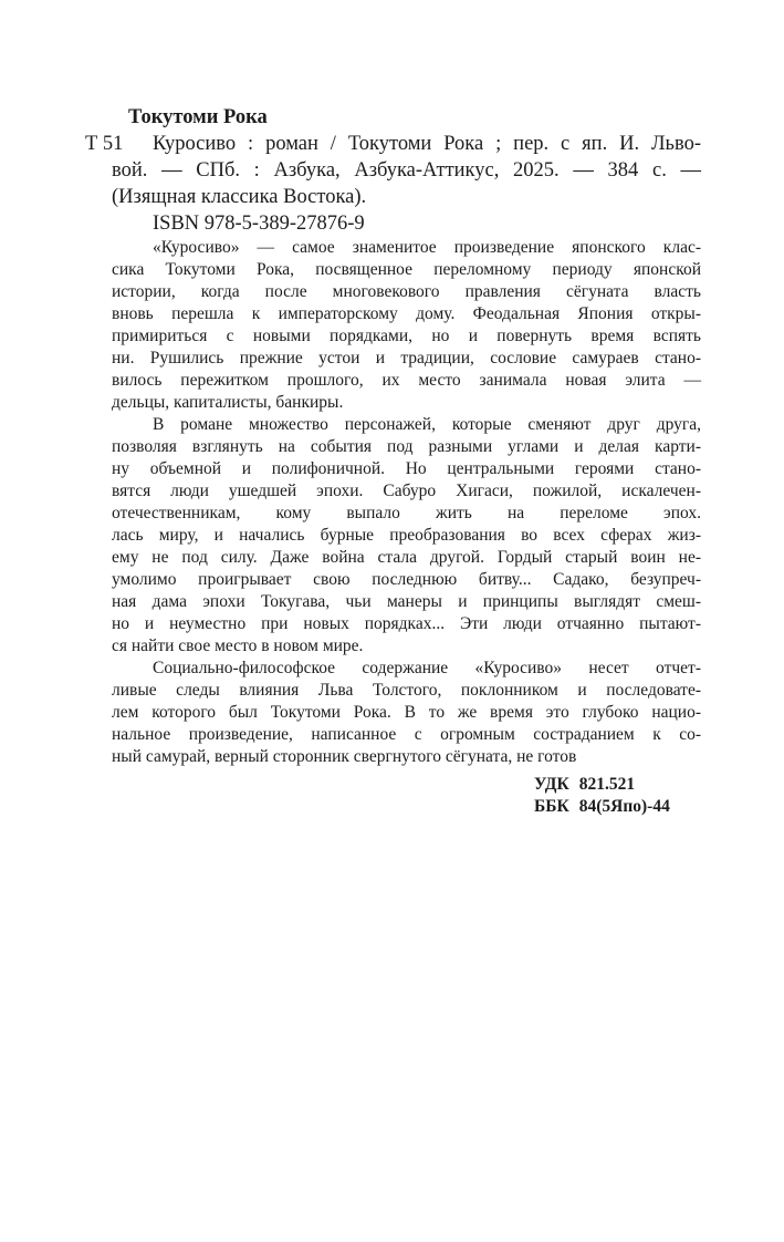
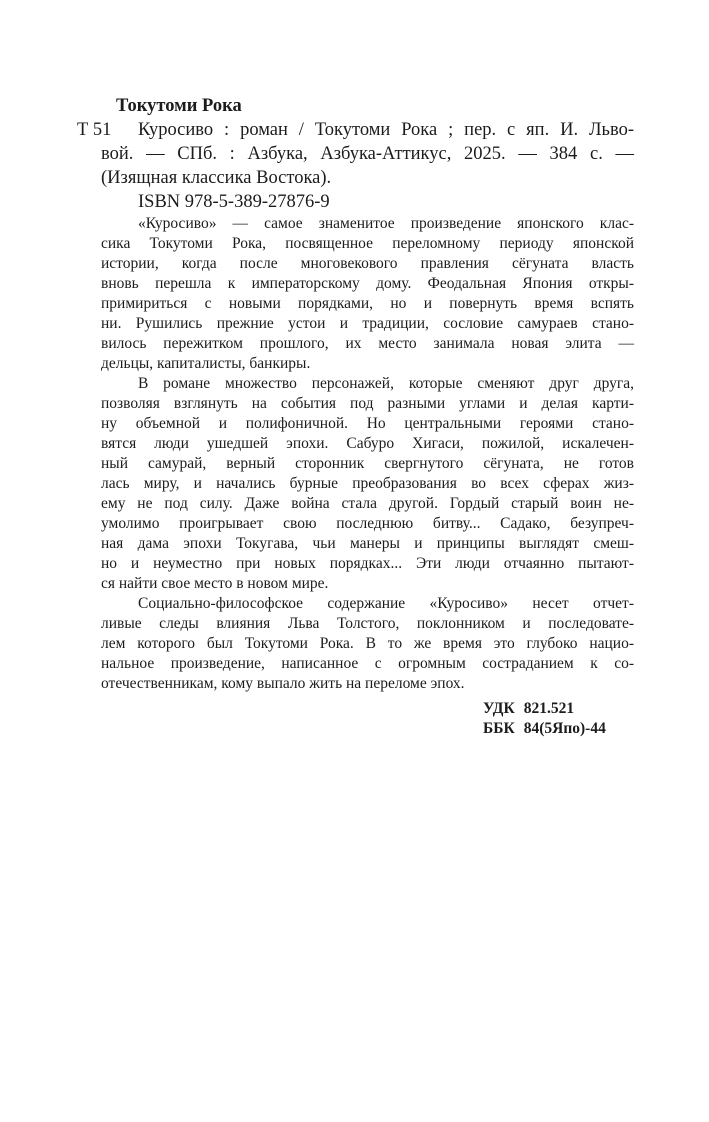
  Токутоми Рока
  Т 51
  Куросиво : роман / Токутоми Рока ; пер. с яп. И. Льво-
  вой. — СПб. : Азбука, Азбука-Аттикус, 2025. — 384 с. —
  (Изящная классика Востока).
  ISBN 978-5-389-27876-9
  «Куросиво» — самое знаменитое произведение японского клас-
  сика Токутоми Рока, посвященное переломному периоду японской
  истории, когда после многовекового правления сёгуната власть
  вновь перешла к императорскому дому. Феодальная Япония откры-
  примириться с новыми порядками, но и повернуть время вспять
  ни. Рушились прежние устои и традиции, сословие самураев стано-
  вилось пережитком прошлого, их место занимала новая элита —
  дельцы, капиталисты, банкиры.
  В романе множество персонажей, которые сменяют друг друга,
  позволяя взглянуть на события под разными углами и делая карти-
  ну объемной и полифоничной. Но центральными героями стано-
  вятся люди ушедшей эпохи. Сабуро Хигаси, пожилой, искалечен-
- отечественникам, кому выпало жить на переломе эпох.
+ ный самурай, верный сторонник свергнутого сёгуната, не готов
  лась миру, и начались бурные преобразования во всех сферах жиз-
  ему не под силу. Даже война стала другой. Гордый старый воин не-
  умолимо проигрывает свою последнюю битву... Садако, безупреч-
  ная дама эпохи Токугава, чьи манеры и принципы выглядят смеш-
  но и неуместно при новых порядках... Эти люди отчаянно пытают-
  ся найти свое место в новом мире.
  Социально-философское содержание «Куросиво» несет отчет-
  ливые следы влияния Льва Толстого, поклонником и последовате-
  лем которого был Токутоми Рока. В то же время это глубоко нацио-
  нальное произведение, написанное с огромным состраданием к со-
- ный самурай, верный сторонник свергнутого сёгуната, не готов
+ отечественникам, кому выпало жить на переломе эпох.
  УДК 821.521
  ББК 84(5Япо)-44
